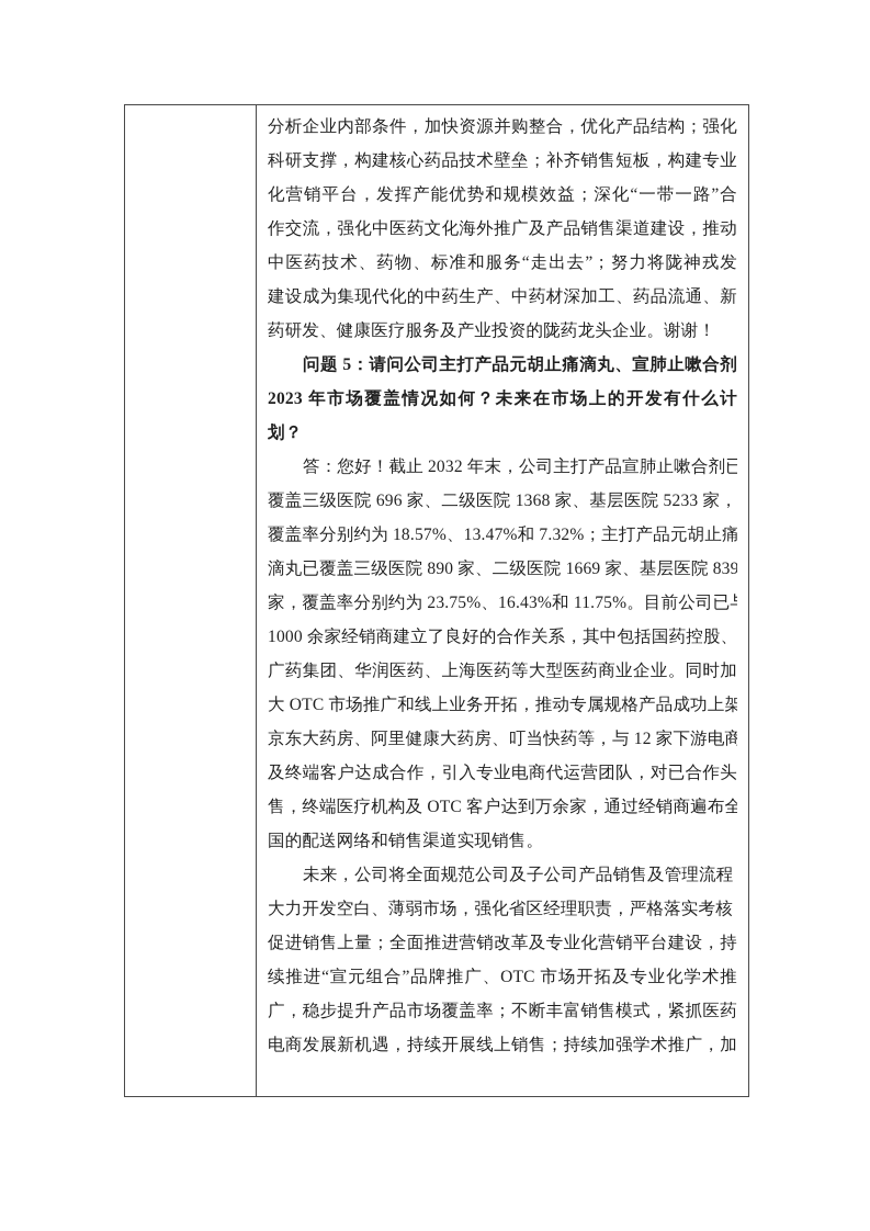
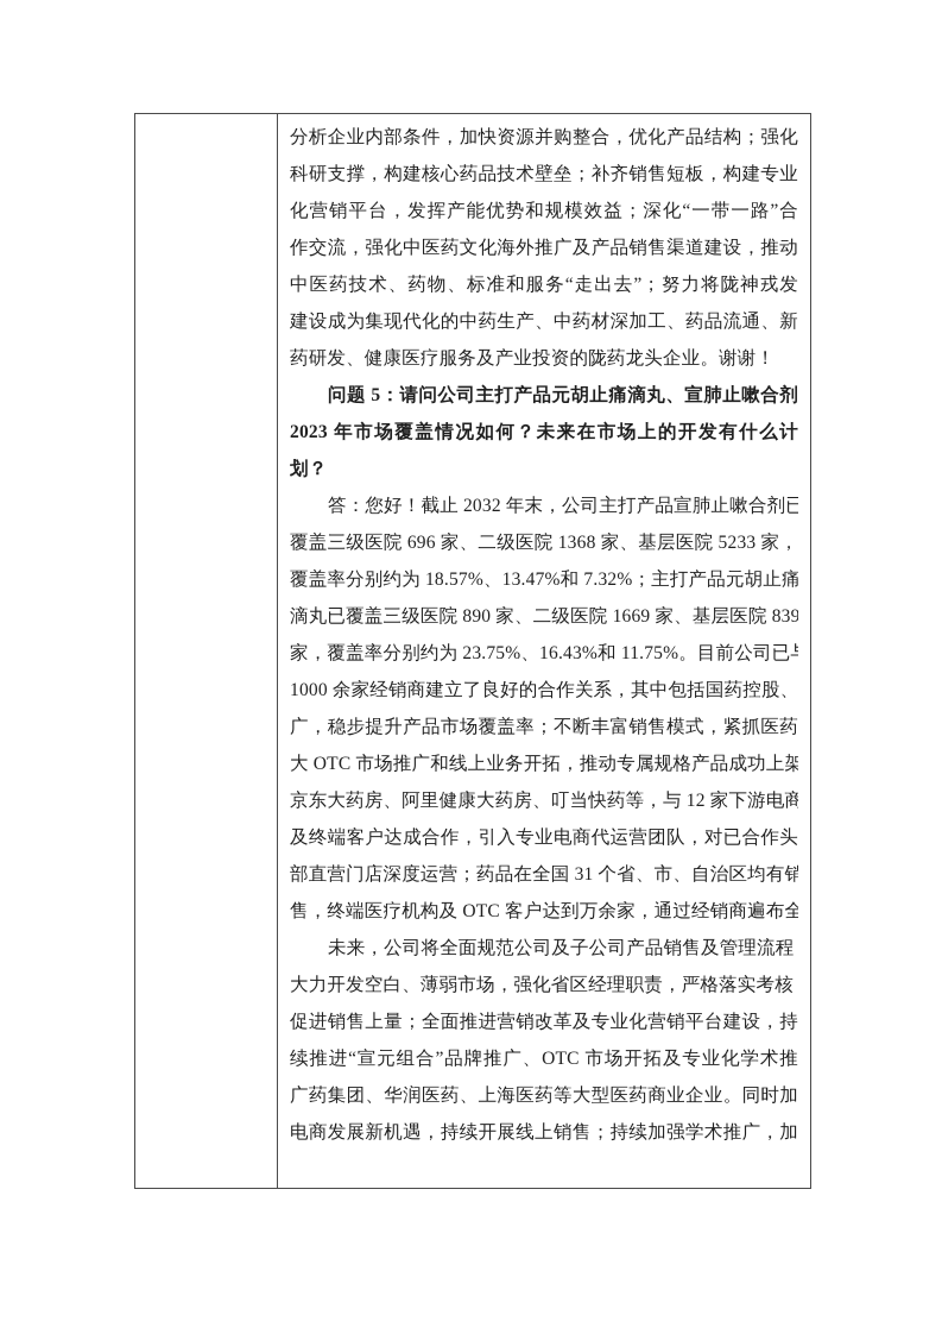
  分析企业内部条件，加快资源并购整合，优化产品结构；强化
  科研支撑，构建核心药品技术壁垒；补齐销售短板，构建专业
  化营销平台，发挥产能优势和规模效益；深化“一带一路”合
  作交流，强化中医药文化海外推广及产品销售渠道建设，推动
  中医药技术、药物、标准和服务“走出去”；努力将陇神戎发
  建设成为集现代化的中药生产、中药材深加工、药品流通、新
  药研发、健康医疗服务及产业投资的陇药龙头企业。谢谢！
  问题 5：请问公司主打产品元胡止痛滴丸、宣肺止嗽合剂
  2023 年市场覆盖情况如何？未来在市场上的开发有什么计
  划？
  答：您好！截止 2032 年末，公司主打产品宣肺止嗽合剂已
  覆盖三级医院 696 家、二级医院 1368 家、基层医院 5233 家，
  覆盖率分别约为 18.57%、13.47%和 7.32%；主打产品元胡止痛
  滴丸已覆盖三级医院 890 家、二级医院 1669 家、基层医院 839
  家，覆盖率分别约为 23.75%、16.43%和 11.75%。目前公司已
  1000 余家经销商建立了良好的合作关系，其中包括国药控股、
- 广药集团、华润医药、上海医药等大型医药商业企业。同时加
+ 广，稳步提升产品市场覆盖率；不断丰富销售模式，紧抓医药
  大 OTC 市场推广和线上业务开拓，推动专属规格产品成功上架
  京东大药房、阿里健康大药房、叮当快药等，与 12 家下游电商
  及终端客户达成合作，引入专业电商代运营团队，对已合作头
+ 部直营门店深度运营；药品在全国 31 个省、市、自治区均有销
  售，终端医疗机构及 OTC 客户达到万余家，通过经销商遍布全
- 国的配送网络和销售渠道实现销售。
  未来，公司将全面规范公司及子公司产品销售及管理流程
  大力开发空白、薄弱市场，强化省区经理职责，严格落实考核
  促进销售上量；全面推进营销改革及专业化营销平台建设，持
  续推进“宣元组合”品牌推广、OTC 市场开拓及专业化学术推
- 广，稳步提升产品市场覆盖率；不断丰富销售模式，紧抓医药
+ 广药集团、华润医药、上海医药等大型医药商业企业。同时加
  电商发展新机遇，持续开展线上销售；持续加强学术推广，加
